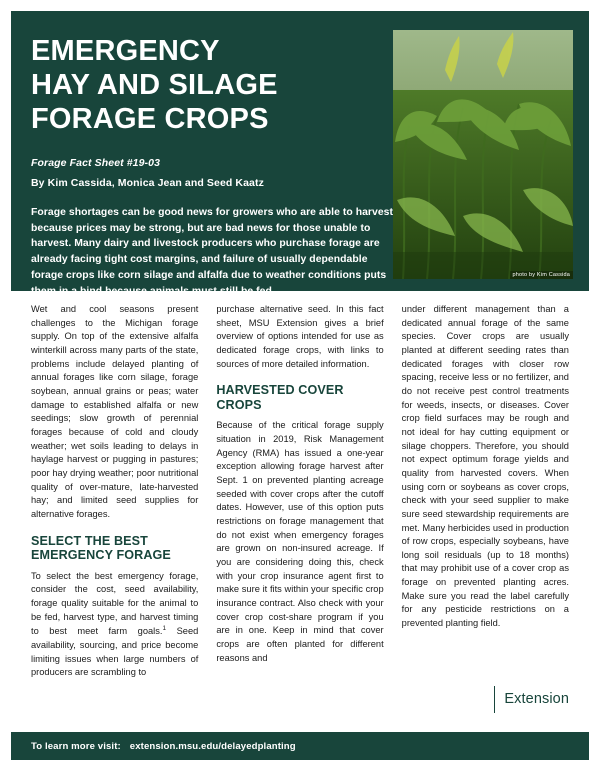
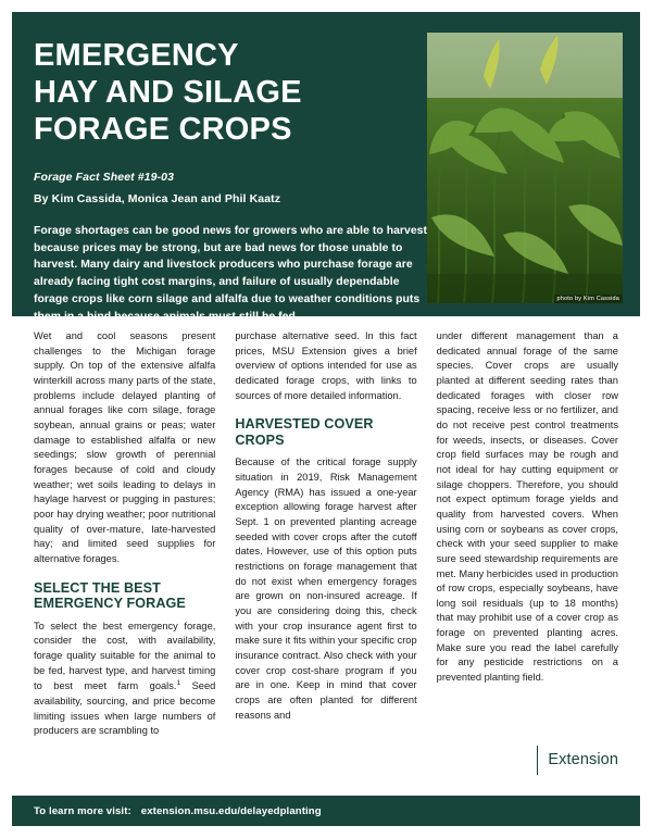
  EMERGENCY
  HAY AND SILAGE
  FORAGE CROPS
  Forage Fact Sheet #19-03
- By Kim Cassida, Monica Jean and Seed Kaatz
+ By Kim Cassida, Monica Jean and Phil Kaatz
  Forage shortages can be good news for growers who are able to harvest because prices may be strong, but are bad news for those unable to harvest. Many dairy and livestock producers who purchase forage are already facing tight cost margins, and failure of usually dependable forage crops like corn silage and alfalfa due to weather conditions puts them in a bind because animals must still be fed.
  Wet and cool seasons present challenges to the Michigan forage supply. On top of the extensive alfalfa winterkill across many parts of the state, problems include delayed planting of annual forages like corn silage, forage soybean, annual grains or peas; water damage to established alfalfa or new seedings; slow growth of perennial forages because of cold and cloudy weather; wet soils leading to delays in haylage harvest or pugging in pastures; poor hay drying weather; poor nutritional quality of over-mature, late-harvested hay; and limited seed supplies for alternative forages.
  SELECT THE BEST
  EMERGENCY FORAGE
- To select the best emergency forage, consider the cost, seed availability, forage quality suitable for the animal to be fed, harvest type, and harvest timing to best meet farm goals. Seed availability, sourcing, and price become limiting issues when large numbers of producers are scrambling to
+ To select the best emergency forage, consider the cost, with availability, forage quality suitable for the animal to be fed, harvest type, and harvest timing to best meet farm goals. Seed availability, sourcing, and price become limiting issues when large numbers of producers are scrambling to
- purchase alternative seed. In this fact sheet, MSU Extension gives a brief overview of options intended for use as dedicated forage crops, with links to sources of more detailed information.
+ purchase alternative seed. In this fact prices, MSU Extension gives a brief overview of options intended for use as dedicated forage crops, with links to sources of more detailed information.
  HARVESTED COVER
  CROPS
  Because of the critical forage supply situation in 2019, Risk Management Agency (RMA) has issued a one-year exception allowing forage harvest after Sept. 1 on prevented planting acreage seeded with cover crops after the cutoff dates. However, use of this option puts restrictions on forage management that do not exist when emergency forages are grown on non-insured acreage. If you are considering doing this, check with your crop insurance agent first to make sure it fits within your specific crop insurance contract. Also check with your cover crop cost-share program if you are in one. Keep in mind that cover crops are often planted for different reasons and
  under different management than a dedicated annual forage of the same species. Cover crops are usually planted at different seeding rates than dedicated forages with closer row spacing, receive less or no fertilizer, and do not receive pest control treatments for weeds, insects, or diseases. Cover crop field surfaces may be rough and not ideal for hay cutting equipment or silage choppers. Therefore, you should not expect optimum forage yields and quality from harvested covers. When using corn or soybeans as cover crops, check with your seed supplier to make sure seed stewardship requirements are met. Many herbicides used in production of row crops, especially soybeans, have long soil residuals (up to 18 months) that may prohibit use of a cover crop as forage on prevented planting acres. Make sure you read the label carefully for any pesticide restrictions on a prevented planting field.
  Extension
  To learn more visit:
  extension.msu.edu/delayedplanting
